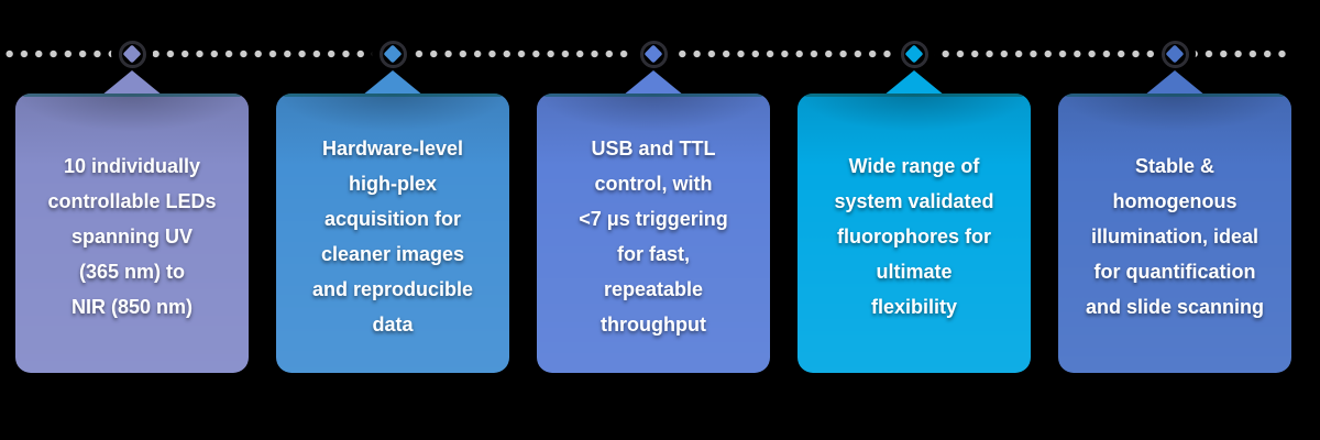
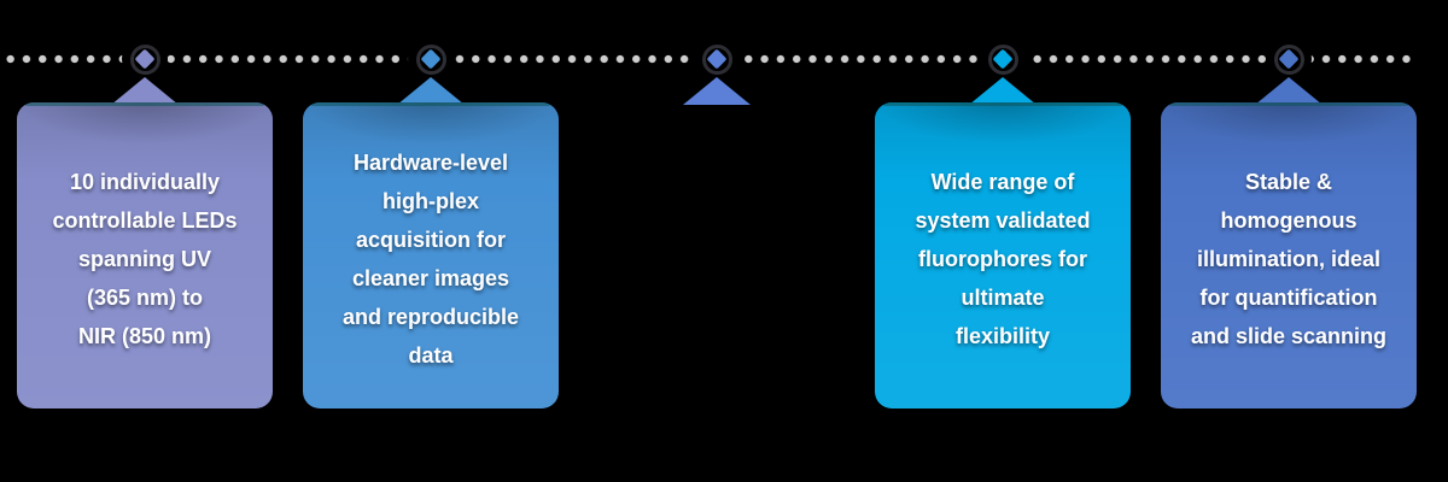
  10 individually
  controllable LEDs
  spanning UV
  (365 nm) to
  NIR (850 nm)
  Hardware-level
  high-plex
  acquisition for
  cleaner images
  and reproducible
  data
- USB and TTL
- control, with
- <7 μs triggering
- for fast,
- repeatable
- throughput
  Wide range of
  system validated
  fluorophores for
  ultimate
  flexibility
  Stable &
  homogenous
  illumination, ideal
  for quantification
  and slide scanning
